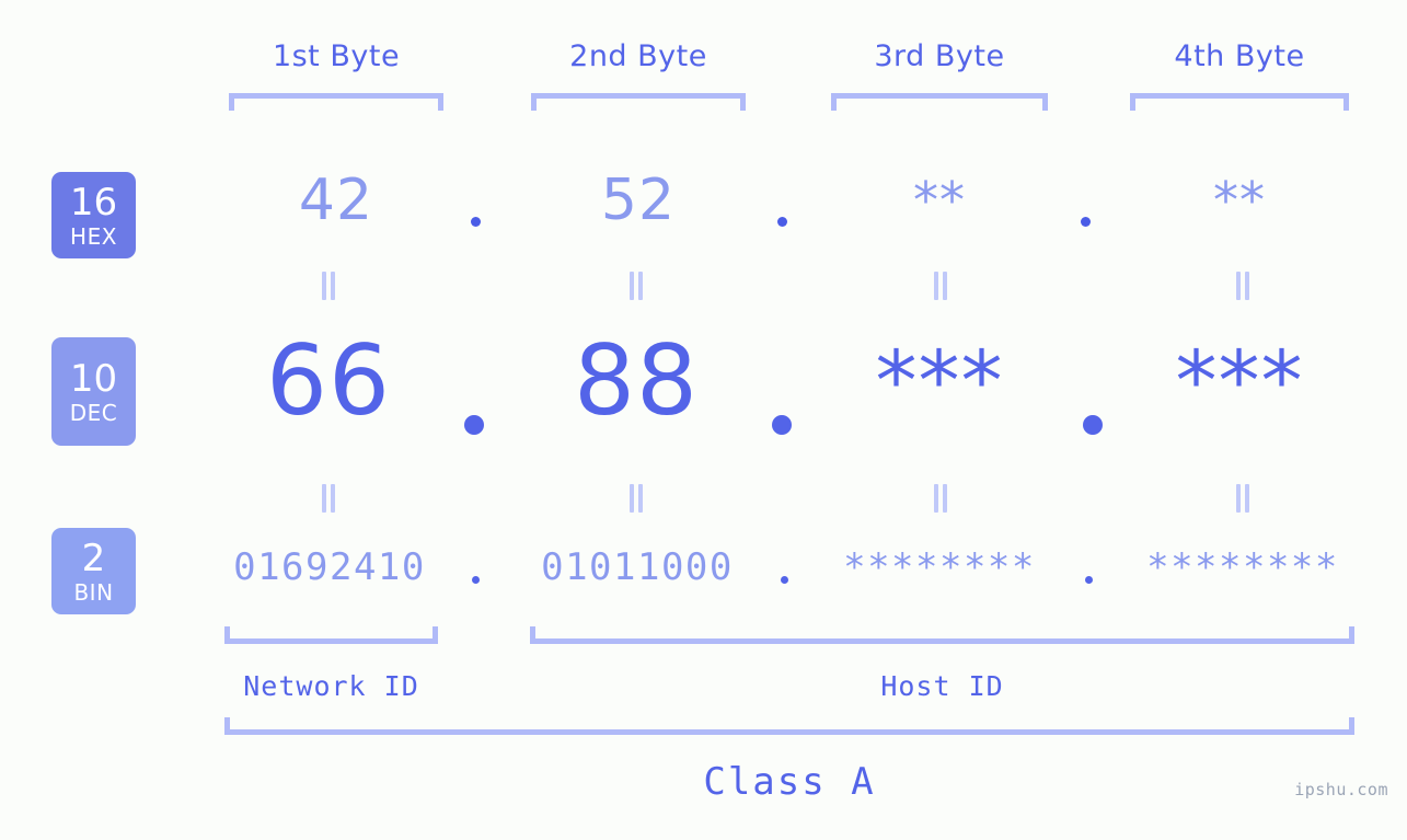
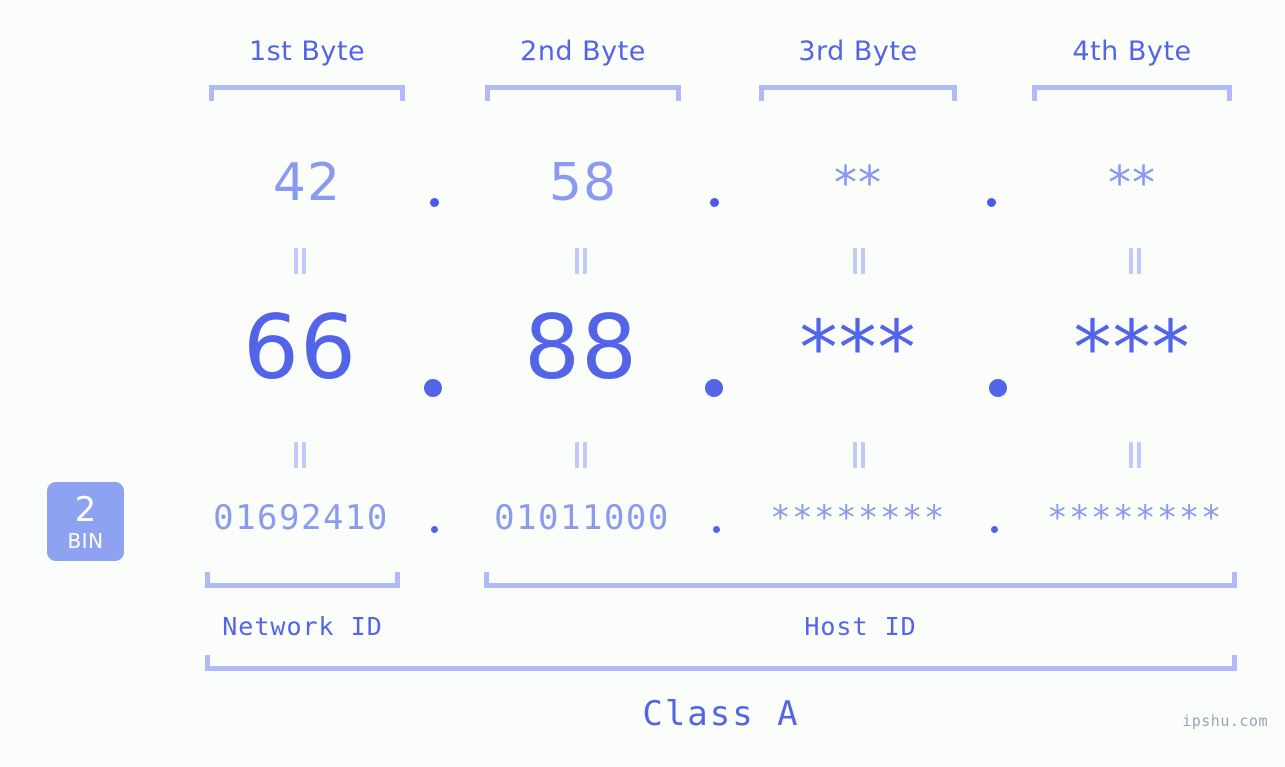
  1st Byte
  2nd Byte
  3rd Byte
  4th Byte
- 16
- HEX
- 10
- DEC
  2
  BIN
  42
- 52
+ 58
  **
  **
  66
  88
  ***
  ***
  01692410
  01011000
  ********
  ********
  Network ID
  Host ID
  Class A
  ipshu.com
